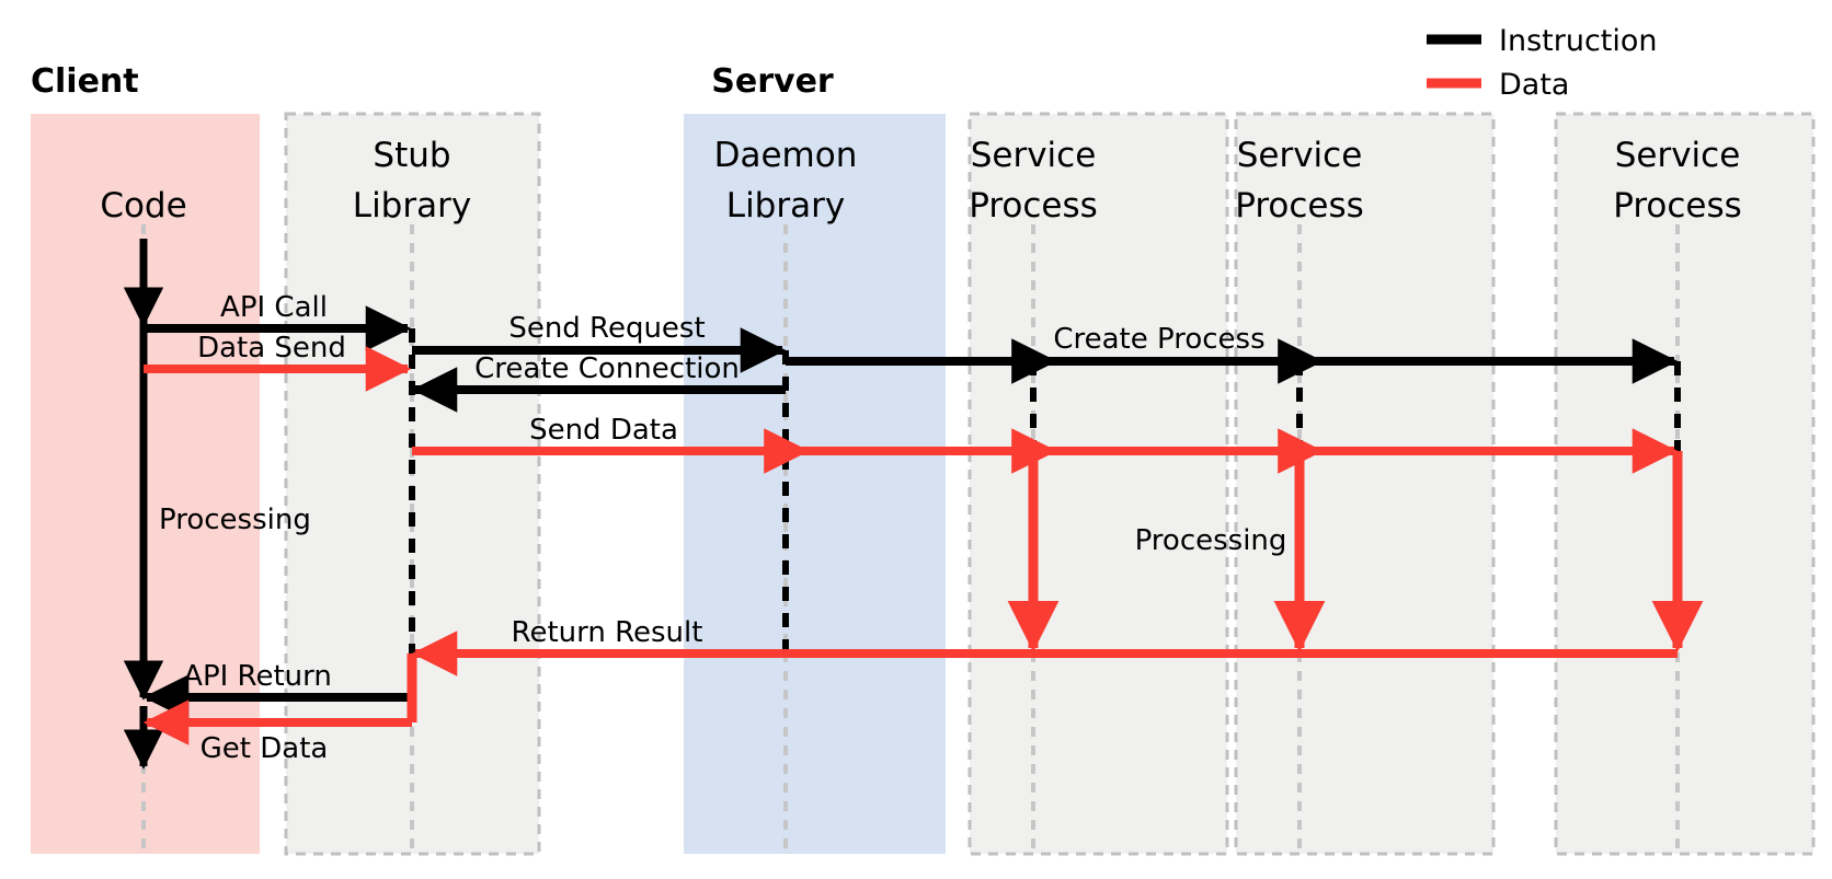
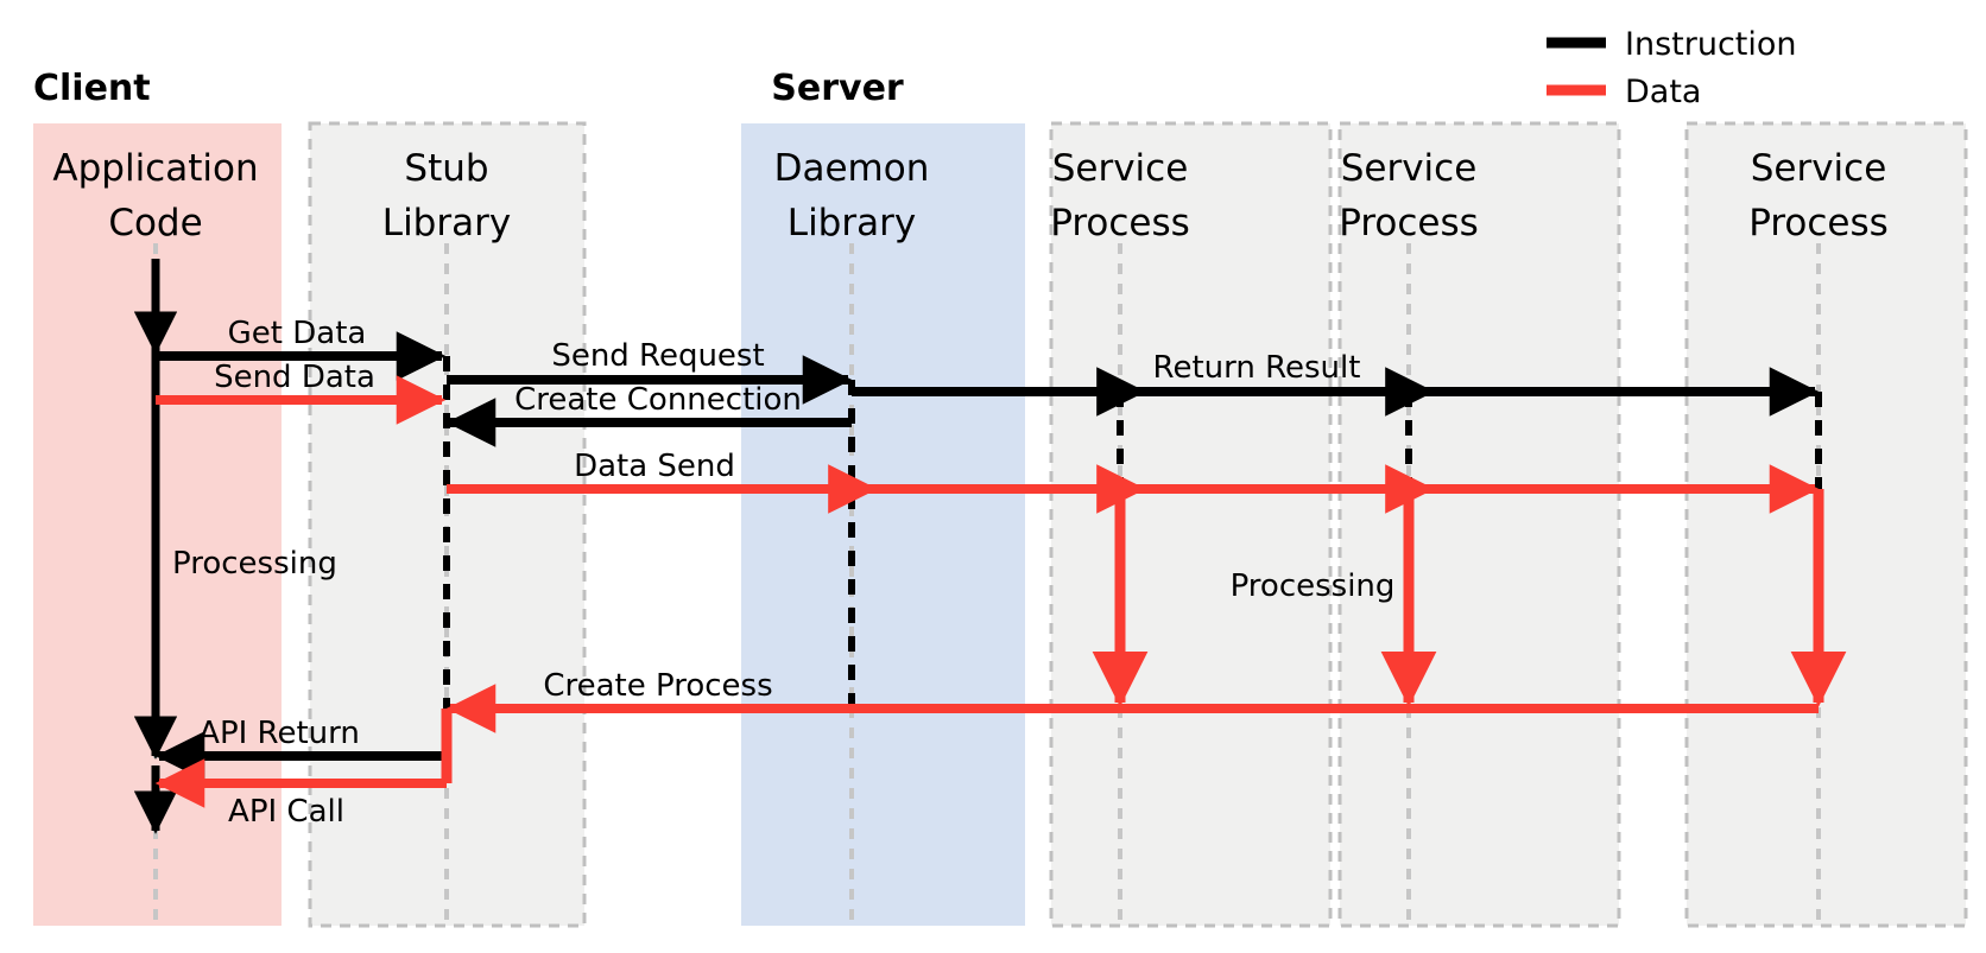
  Client
  Server
+ Application
  Code
  Stub
  Library
  Daemon
  Library
  Service
  Process
  Service
  Process
  Service
  Process
- API Call
+ Get Data
- Data Send
+ Send Data
  Send Request
  Create Connection
- Create Process
+ Return Result
- Send Data
+ Data Send
- Return Result
+ Create Process
  API Return
- Get Data
+ API Call
  Processing
  Processing
  Instruction
  Data
